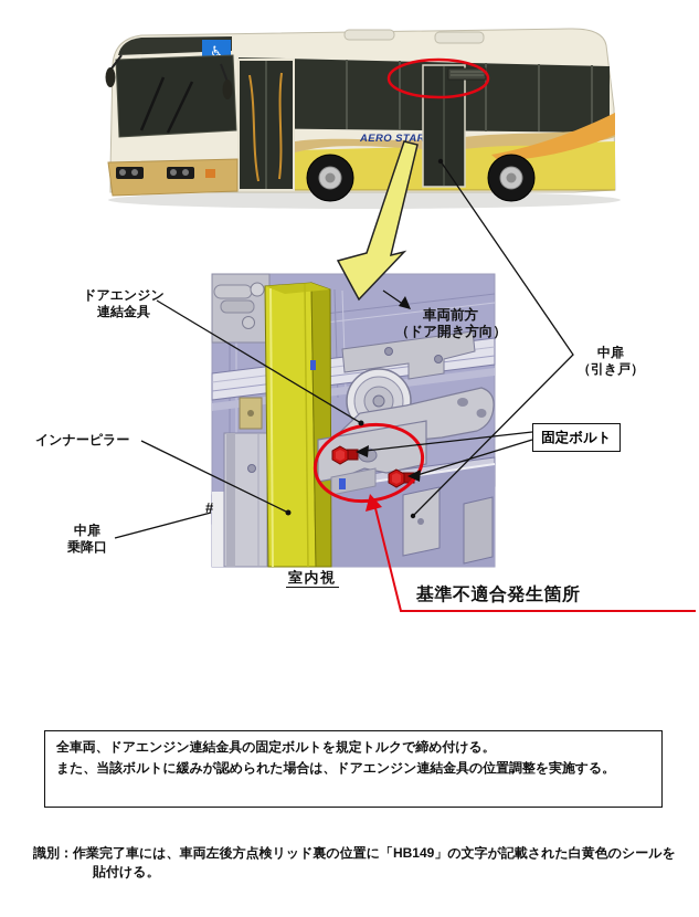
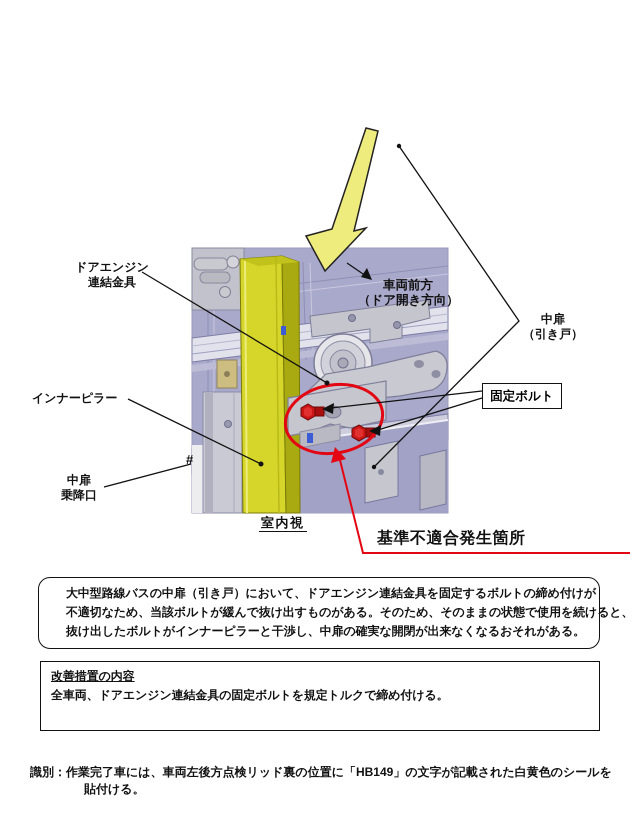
- ♿
- AERO STAR
  ドアエンジン
  連結金具
  インナーピラー
  中扉
  乗降口
  #
  車両前方
  （ドア開き方向）
  中扉
  （引き戸）
  固定ボルト
  室内視
  基準不適合発生箇所
+ 大中型路線バスの中扉（引き戸）において、ドアエンジン連結金具を固定するボルトの締め付けが
+ 不適切なため、当該ボルトが緩んで抜け出すものがある。そのため、そのままの状態で使用を続けると、
+ 抜け出したボルトがインナーピラーと干渉し、中扉の確実な開閉が出来なくなるおそれがある。
+ 改善措置の内容
  全車両、ドアエンジン連結金具の固定ボルトを規定トルクで締め付ける。
- また、当該ボルトに緩みが認められた場合は、ドアエンジン連結金具の位置調整を実施する。
  識別：作業完了車には、車両左後方点検リッド裏の位置に「HB149」の文字が記載された白黄色のシールを
  貼付ける。
